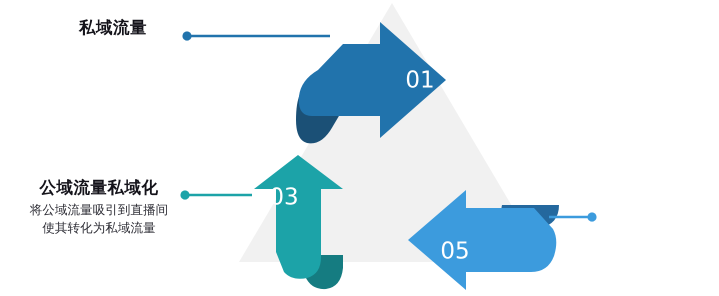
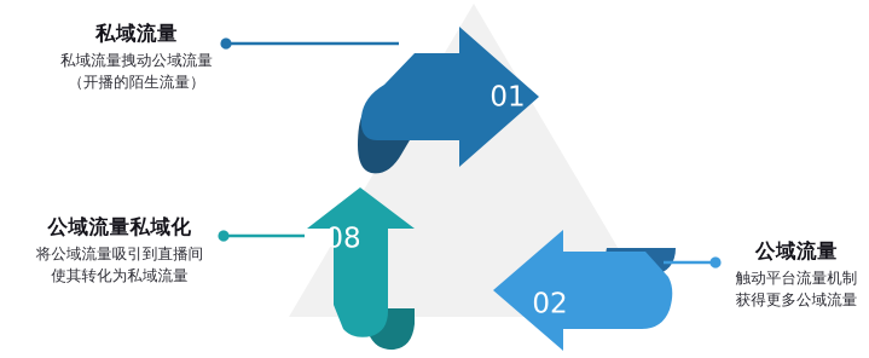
  01
- 05
+ 02
- 03
+ 08
  私域流量
+ 私域流量拽动公域流量
+ （开播的陌生流量）
  公域流量私域化
  将公域流量吸引到直播间
  使其转化为私域流量
+ 公域流量
+ 触动平台流量机制
+ 获得更多公域流量
